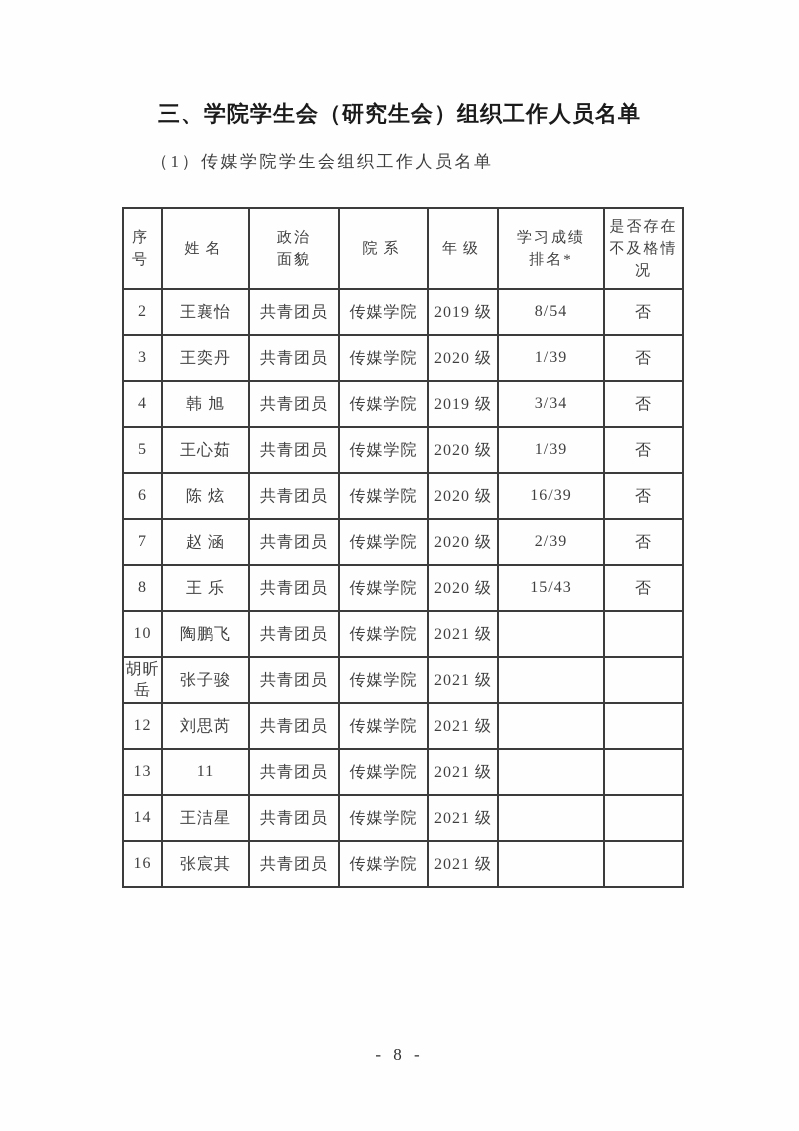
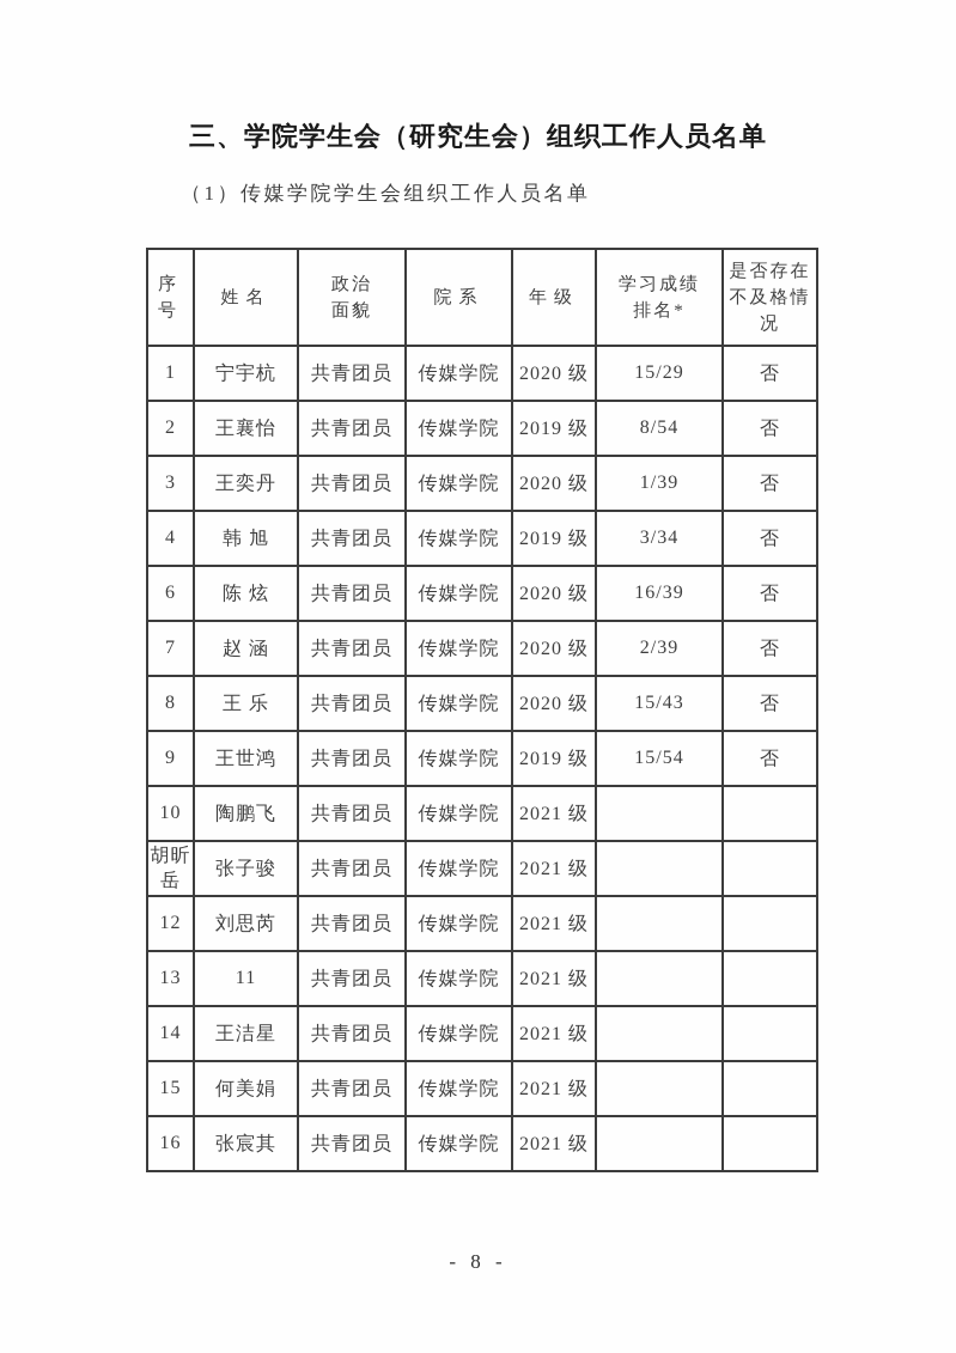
  三、学院学生会（研究生会）组织工作人员名单
  （1）传媒学院学生会组织工作人员名单
  序号	姓名	政治 面貌	院系	年级	学习成绩 排名*	是否存在 不及格情 况
+ 1	宁宇杭	共青团员	传媒学院	2020 级	15/29	否
  2	王襄怡	共青团员	传媒学院	2019 级	8/54	否
  3	王奕丹	共青团员	传媒学院	2020 级	1/39	否
  4	韩 旭	共青团员	传媒学院	2019 级	3/34	否
- 5	王心茹	共青团员	传媒学院	2020 级	1/39	否
  6	陈 炫	共青团员	传媒学院	2020 级	16/39	否
  7	赵 涵	共青团员	传媒学院	2020 级	2/39	否
  8	王 乐	共青团员	传媒学院	2020 级	15/43	否
+ 9	王世鸿	共青团员	传媒学院	2019 级	15/54	否
  10	陶鹏飞	共青团员	传媒学院	2021 级
  胡昕岳	张子骏	共青团员	传媒学院	2021 级
  12	刘思芮	共青团员	传媒学院	2021 级
  13	11	共青团员	传媒学院	2021 级
  14	王洁星	共青团员	传媒学院	2021 级
+ 15	何美娟	共青团员	传媒学院	2021 级
  16	张宸其	共青团员	传媒学院	2021 级
  - 8 -
